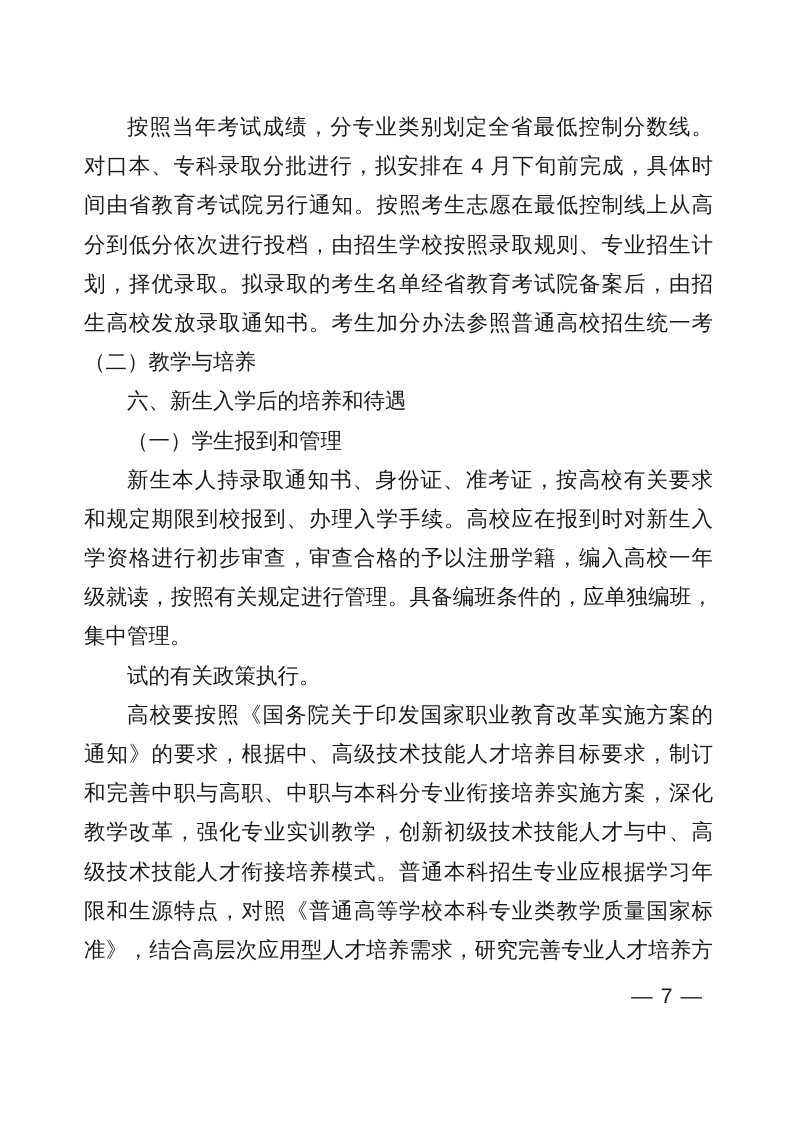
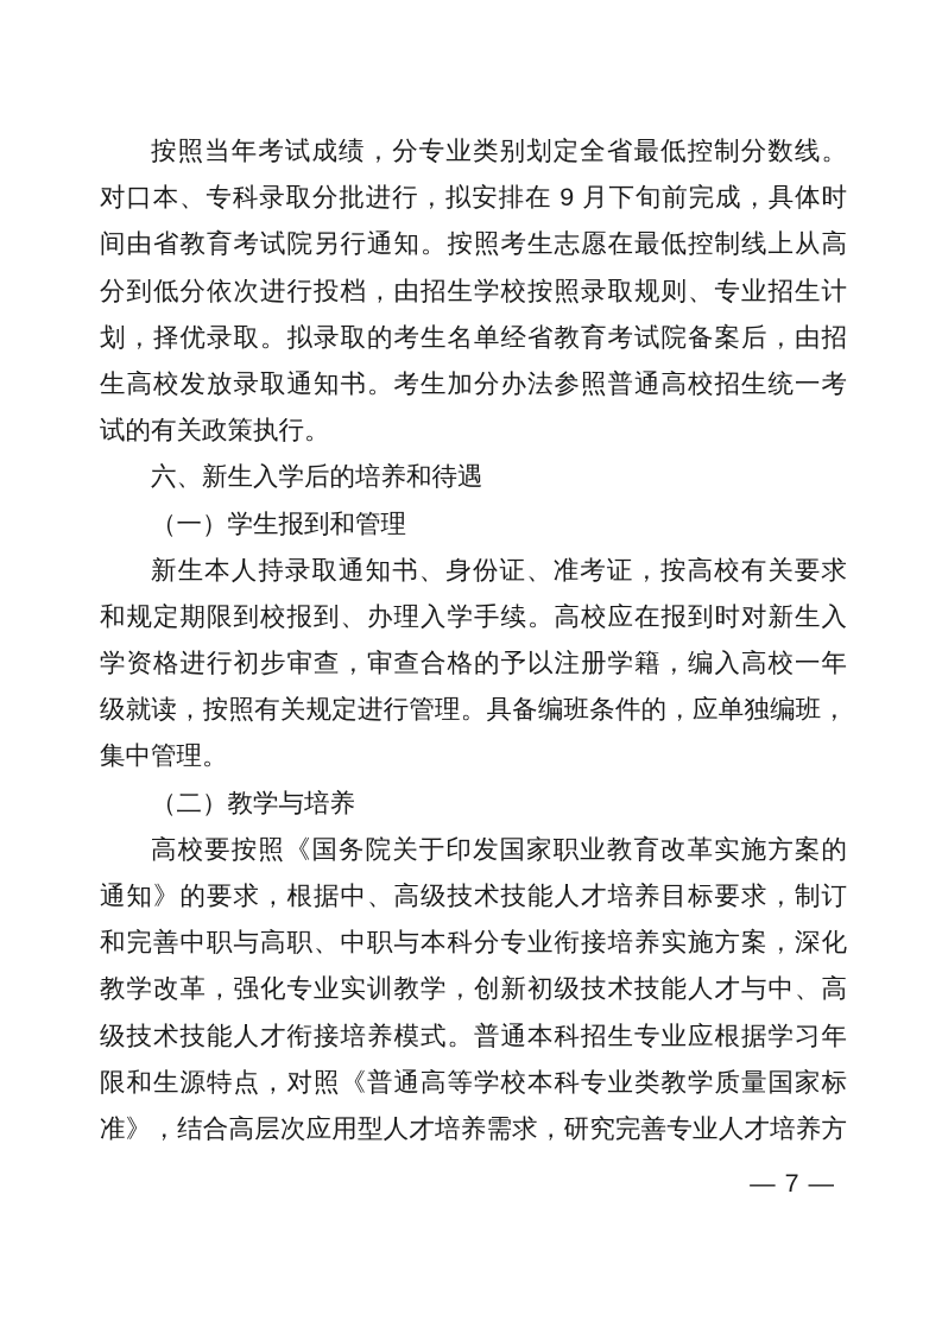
  按照当年考试成绩，分专业类别划定全省最低控制分数线。
- 对口本、专科录取分批进行，拟安排在 4 月下旬前完成，具体时
+ 对口本、专科录取分批进行，拟安排在 9 月下旬前完成，具体时
  间由省教育考试院另行通知。按照考生志愿在最低控制线上从高
  分到低分依次进行投档，由招生学校按照录取规则、专业招生计
  划，择优录取。拟录取的考生名单经省教育考试院备案后，由招
  生高校发放录取通知书。考生加分办法参照普通高校招生统一考
- （二）教学与培养
+ 试的有关政策执行。
  六、新生入学后的培养和待遇
  （一）学生报到和管理
  新生本人持录取通知书、身份证、准考证，按高校有关要求
  和规定期限到校报到、办理入学手续。高校应在报到时对新生入
  学资格进行初步审查，审查合格的予以注册学籍，编入高校一年
  级就读，按照有关规定进行管理。具备编班条件的，应单独编班，
  集中管理。
- 试的有关政策执行。
+ （二）教学与培养
  高校要按照《国务院关于印发国家职业教育改革实施方案的
  通知》的要求，根据中、高级技术技能人才培养目标要求，制订
  和完善中职与高职、中职与本科分专业衔接培养实施方案，深化
  教学改革，强化专业实训教学，创新初级技术技能人才与中、高
  级技术技能人才衔接培养模式。普通本科招生专业应根据学习年
  限和生源特点，对照《普通高等学校本科专业类教学质量国家标
  准》，结合高层次应用型人才培养需求，研究完善专业人才培养方
  — 7 —
